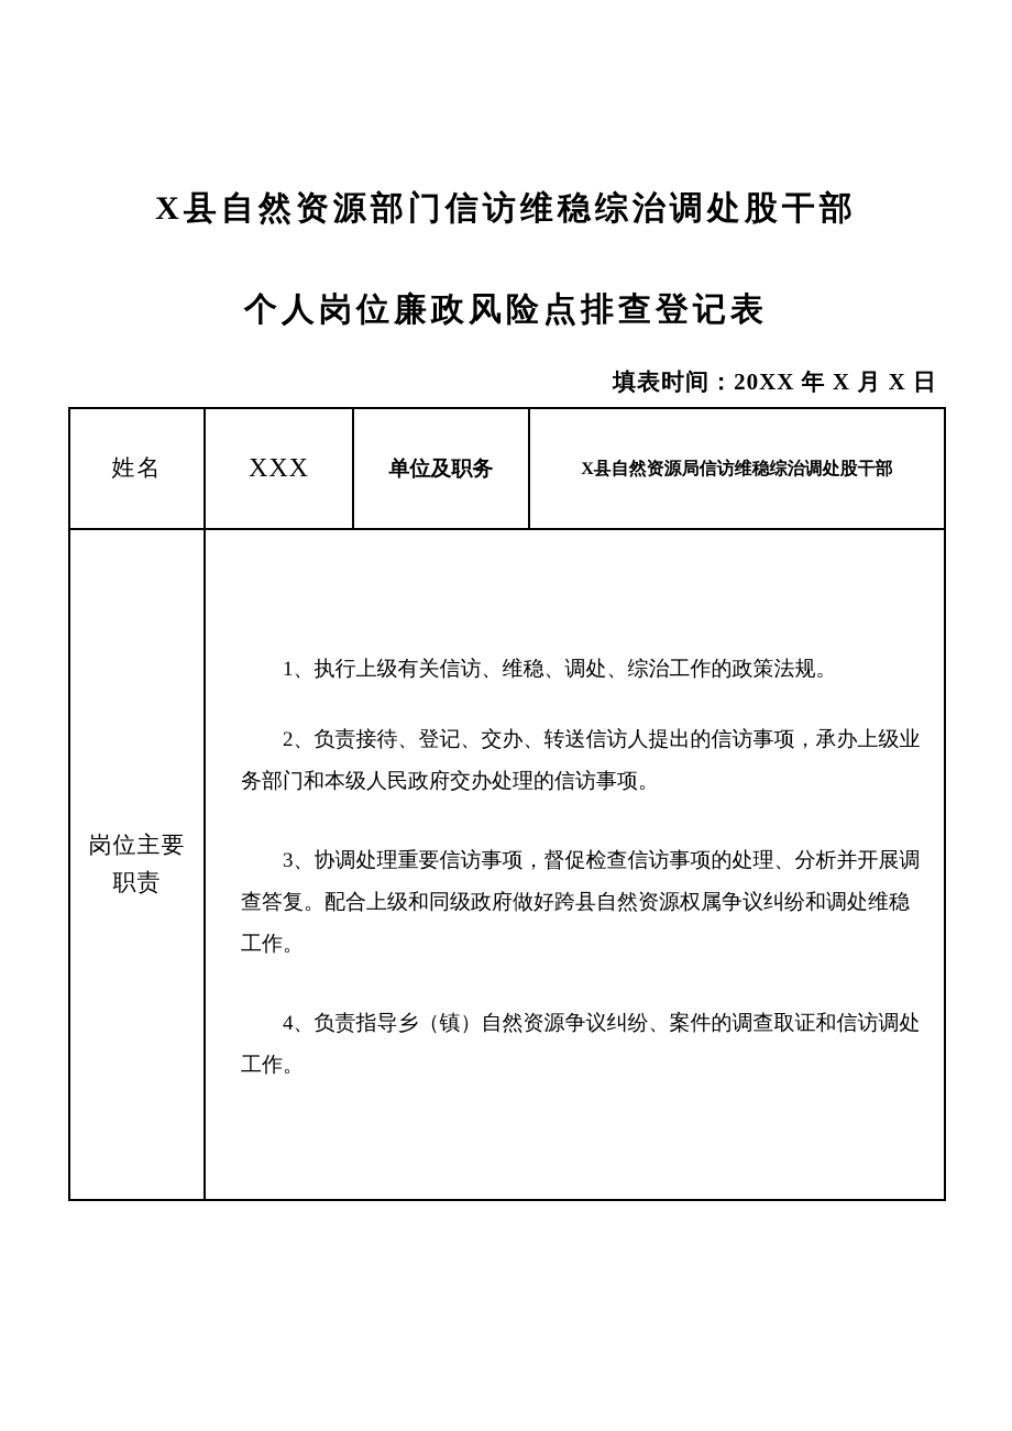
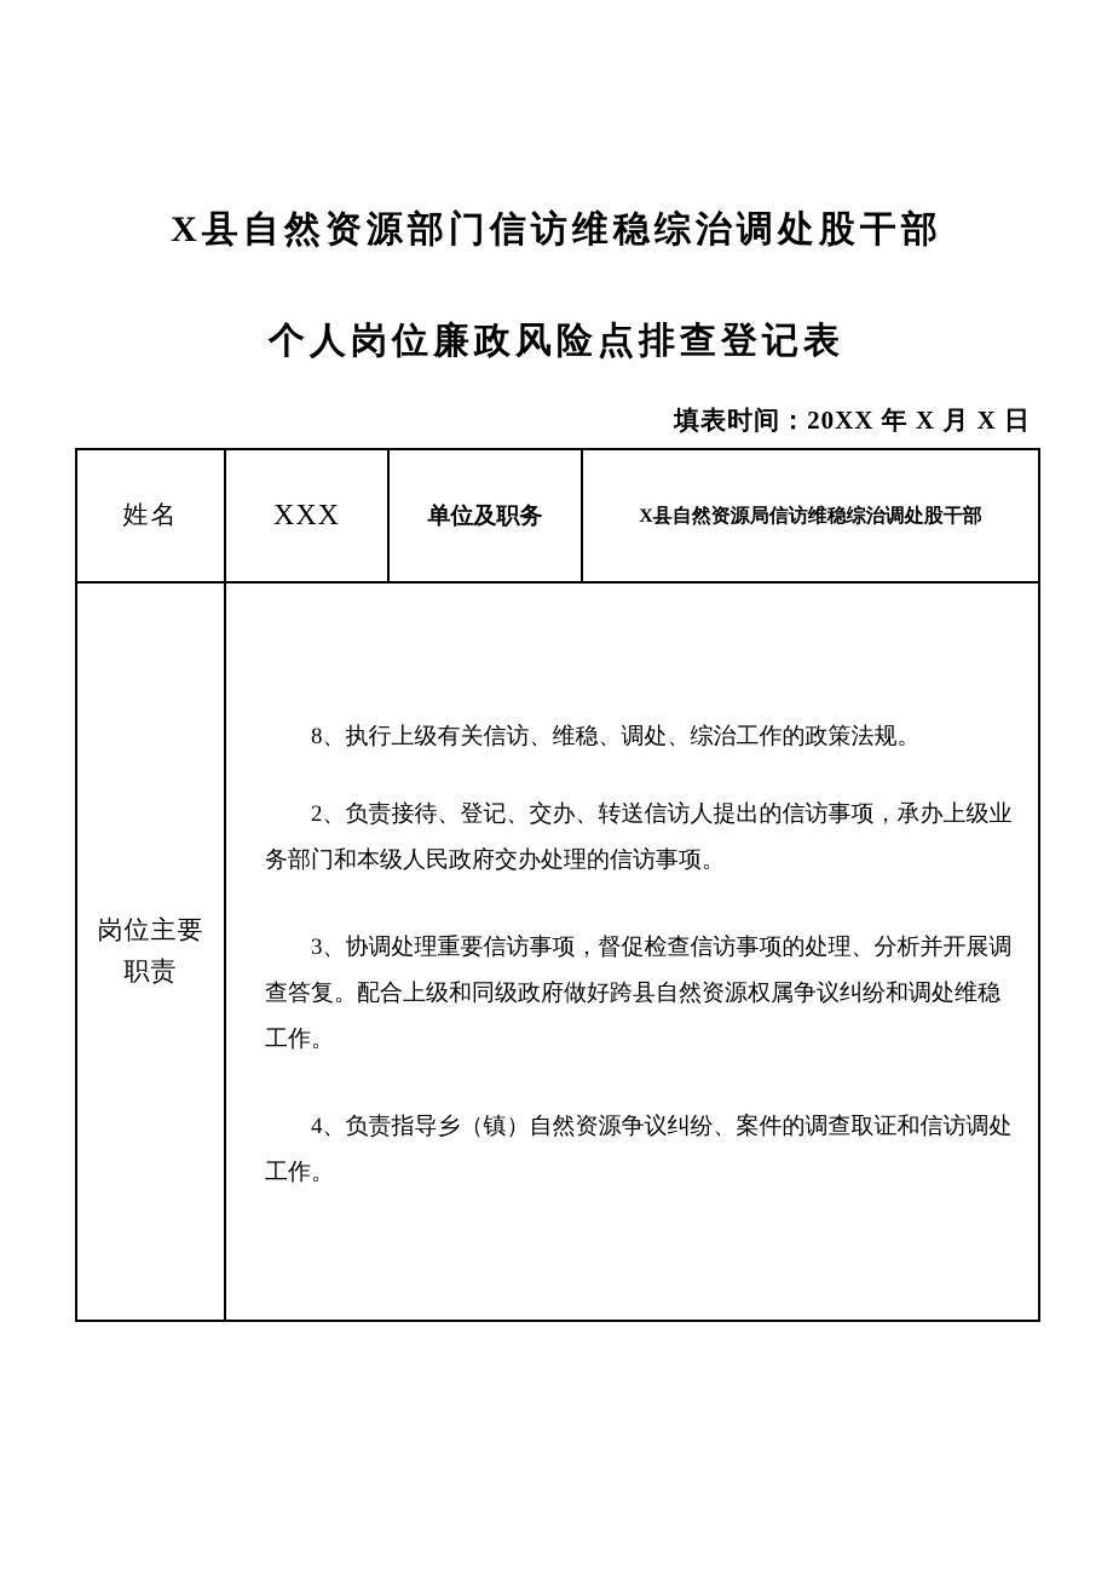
  X县自然资源部门信访维稳综治调处股干部
  个人岗位廉政风险点排查登记表
  填表时间：20XX 年 X 月 X 日
  姓名	XXX	单位及职务	X县自然资源局信访维稳综治调处股干部
- 岗位主要职责	1、执行上级有关信访、维稳、调处、综治工作的政策法规。 2、负责接待、登记、交办、转送信访人提出的信访事项，承办上级业务部门和本级人民政府交办处理的信访事项。 3、协调处理重要信访事项，督促检查信访事项的处理、分析并开展调查答复。配合上级和同级政府做好跨县自然资源权属争议纠纷和调处维稳工作。 4、负责指导乡（镇）自然资源争议纠纷、案件的调查取证和信访调处工作。
+ 岗位主要职责	8、执行上级有关信访、维稳、调处、综治工作的政策法规。 2、负责接待、登记、交办、转送信访人提出的信访事项，承办上级业务部门和本级人民政府交办处理的信访事项。 3、协调处理重要信访事项，督促检查信访事项的处理、分析并开展调查答复。配合上级和同级政府做好跨县自然资源权属争议纠纷和调处维稳工作。 4、负责指导乡（镇）自然资源争议纠纷、案件的调查取证和信访调处工作。
